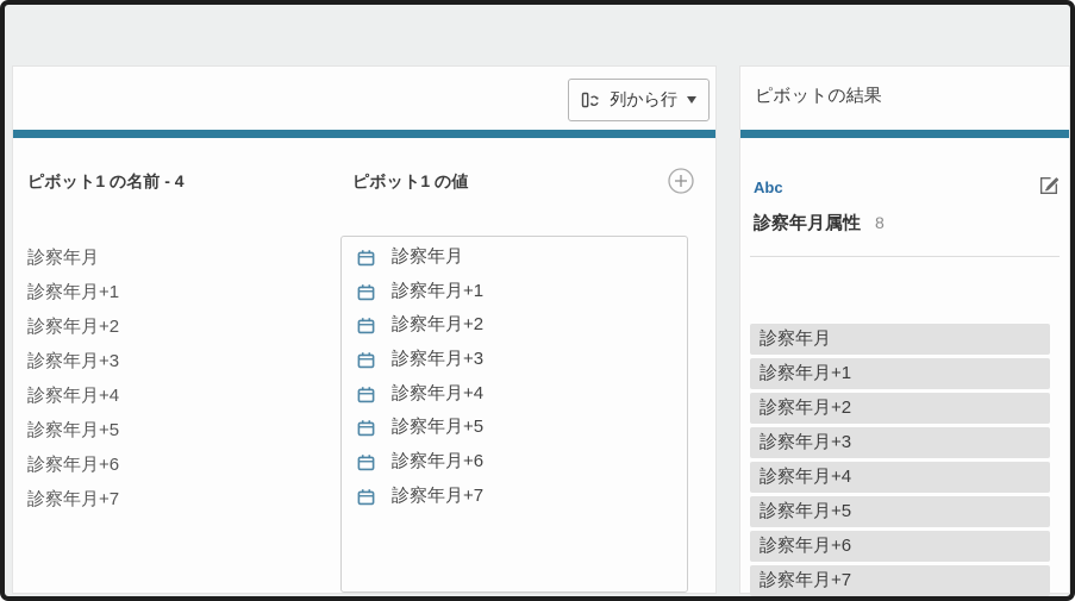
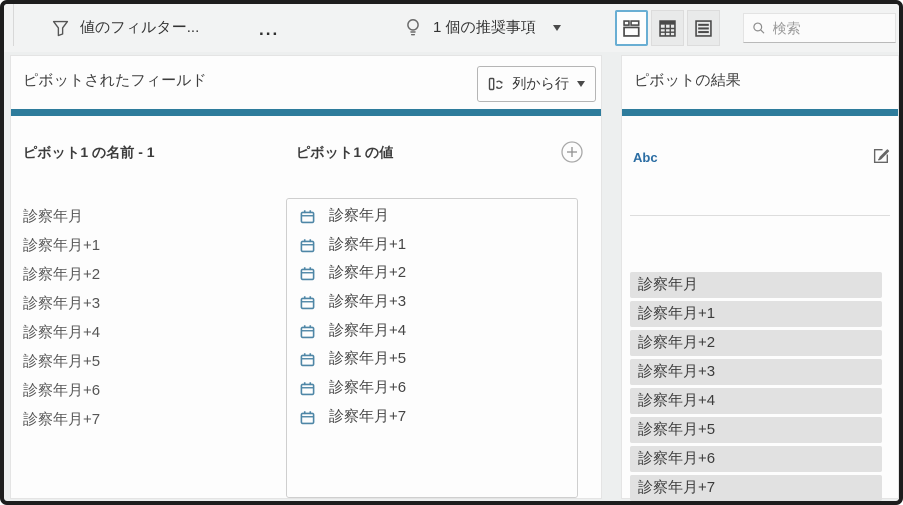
+ 値のフィルター...
+ ...
+ 1 個の推奨事項
+ 検索
+ ピボットされたフィールド
  列から行
- ピボット1 の名前 - 4
+ ピボット1 の名前 - 1
  ピボット1 の値
  診察年月
  診察年月+1
  診察年月+2
  診察年月+3
  診察年月+4
  診察年月+5
  診察年月+6
  診察年月+7
  診察年月
  診察年月+1
  診察年月+2
  診察年月+3
  診察年月+4
  診察年月+5
  診察年月+6
  診察年月+7
  ピボットの結果
  Abc
- 診察年月属性
- 8
  診察年月
  診察年月+1
  診察年月+2
  診察年月+3
  診察年月+4
  診察年月+5
  診察年月+6
  診察年月+7
